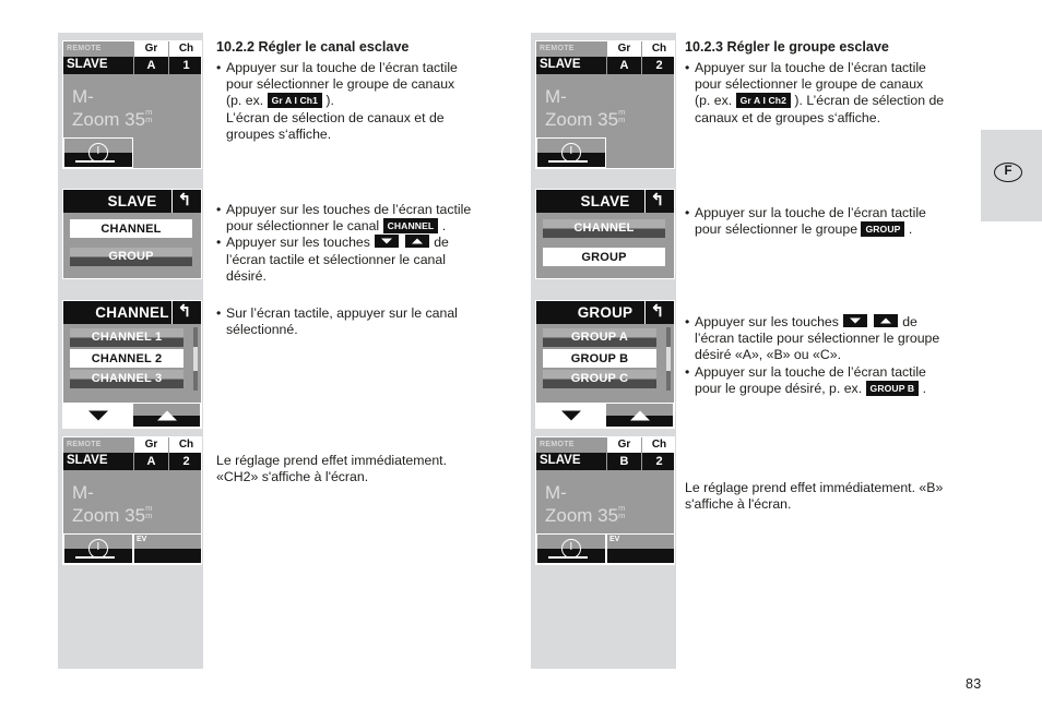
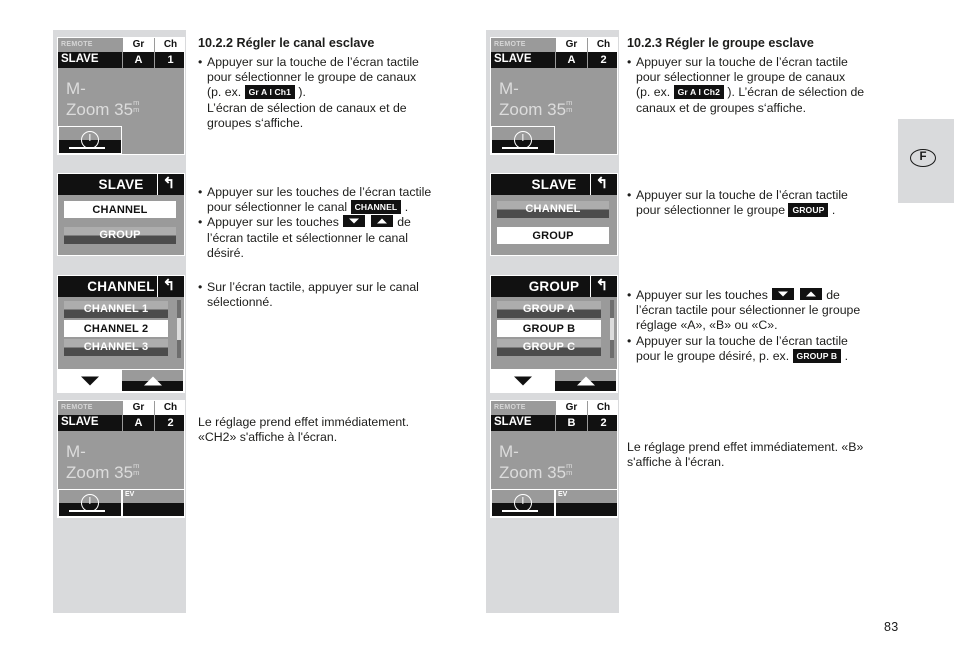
  F
  83
  SLAVE
  Gr
  Ch
  A
  1
  M-
  Zoom 35
  m
  m
  SLAVE
  ↰
  CHANNEL
  GROUP
  CHANNEL
  ↰
  CHANNEL 1
  CHANNEL 2
  CHANNEL 3
  SLAVE
  Gr
  Ch
  A
  2
  M-
  Zoom 35
  m
  m
  10.2.2 Régler le canal esclave
  Appuyer sur la touche de l’écran tactile
  pour sélectionner le groupe de canaux
  (p. ex. Gr A I Ch1 ).
  L’écran de sélection de canaux et de
  groupes s‘affiche.
  Appuyer sur les touches de l’écran tactile
  pour sélectionner le canal CHANNEL .
  Appuyer sur les touches de
  l’écran tactile et sélectionner le canal
  désiré.
  Sur l’écran tactile, appuyer sur le canal
  sélectionné.
  Le réglage prend effet immédiatement.
  «CH2» s'affiche à l'écran.
  SLAVE
  Gr
  Ch
  A
  2
  M-
  Zoom 35
  m
  m
  SLAVE
  ↰
  CHANNEL
  GROUP
  GROUP
  ↰
  GROUP A
  GROUP B
  GROUP C
  SLAVE
  Gr
  Ch
  B
  2
  M-
  Zoom 35
  m
  m
  10.2.3 Régler le groupe esclave
  Appuyer sur la touche de l’écran tactile
  pour sélectionner le groupe de canaux
  (p. ex. Gr A I Ch2 ). L’écran de sélection de
  canaux et de groupes s‘affiche.
  Appuyer sur la touche de l’écran tactile
  pour sélectionner le groupe GROUP .
  Appuyer sur les touches de
  l’écran tactile pour sélectionner le groupe
- désiré «A», «B» ou «C».
+ réglage «A», «B» ou «C».
  Appuyer sur la touche de l’écran tactile
  pour le groupe désiré, p. ex. GROUP B .
  Le réglage prend effet immédiatement. «B»
  s'affiche à l'écran.
